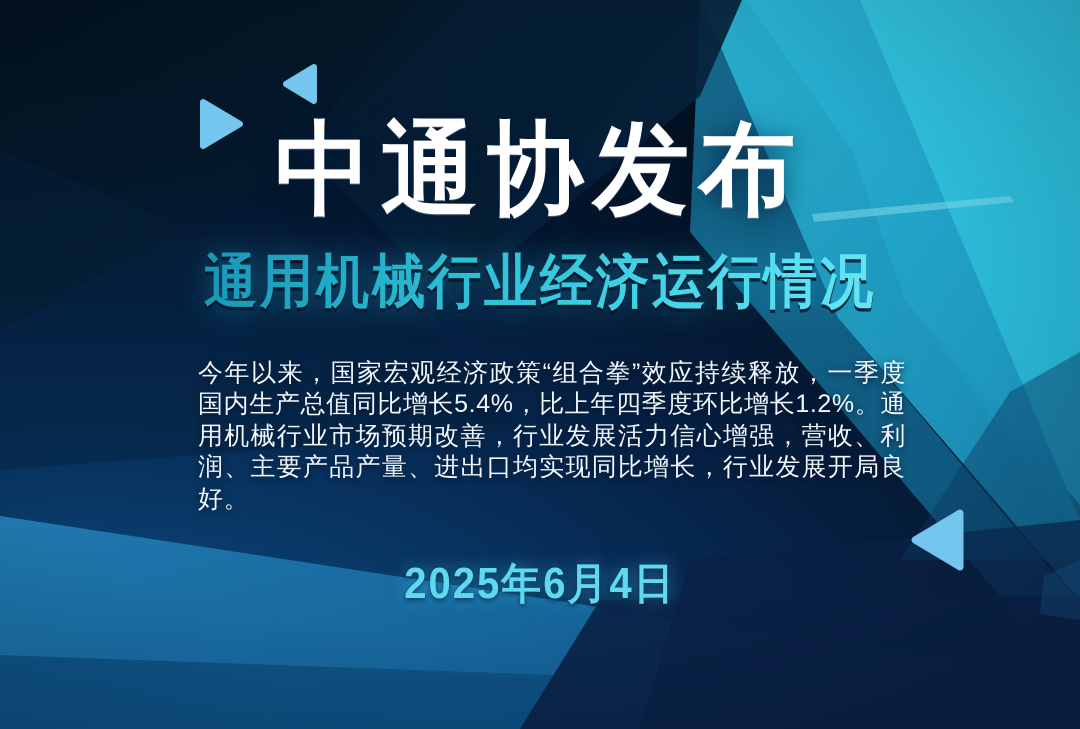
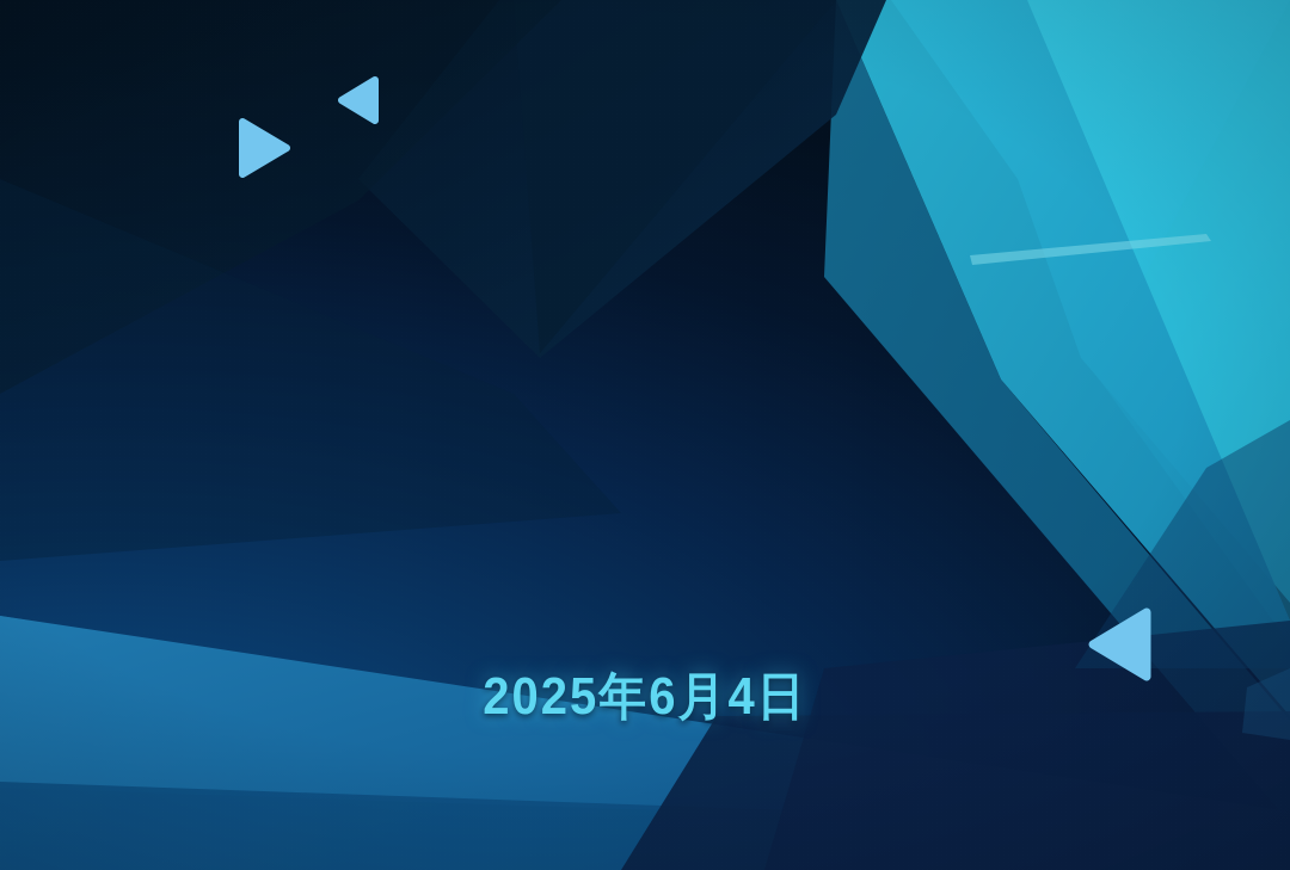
- 中通协发布
- 通用机械行业经济运行情况
- 今年以来，国家宏观经济政策“组合拳”效应持续释放，一季度国内生产总值同比增长5.4%，比上年四季度环比增长1.2%。通用机械行业市场预期改善，行业发展活力信心增强，营收、利润、主要产品产量、进出口均实现同比增长，行业发展开局良好。
  2025年6月4日
